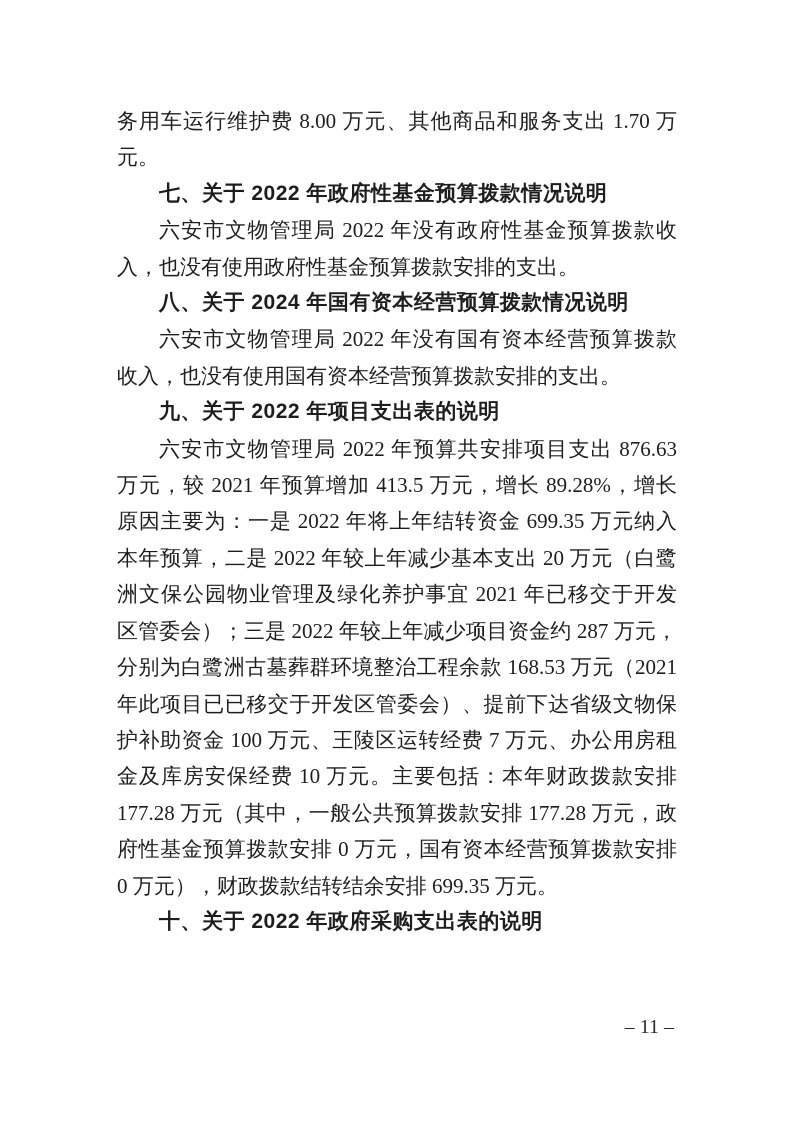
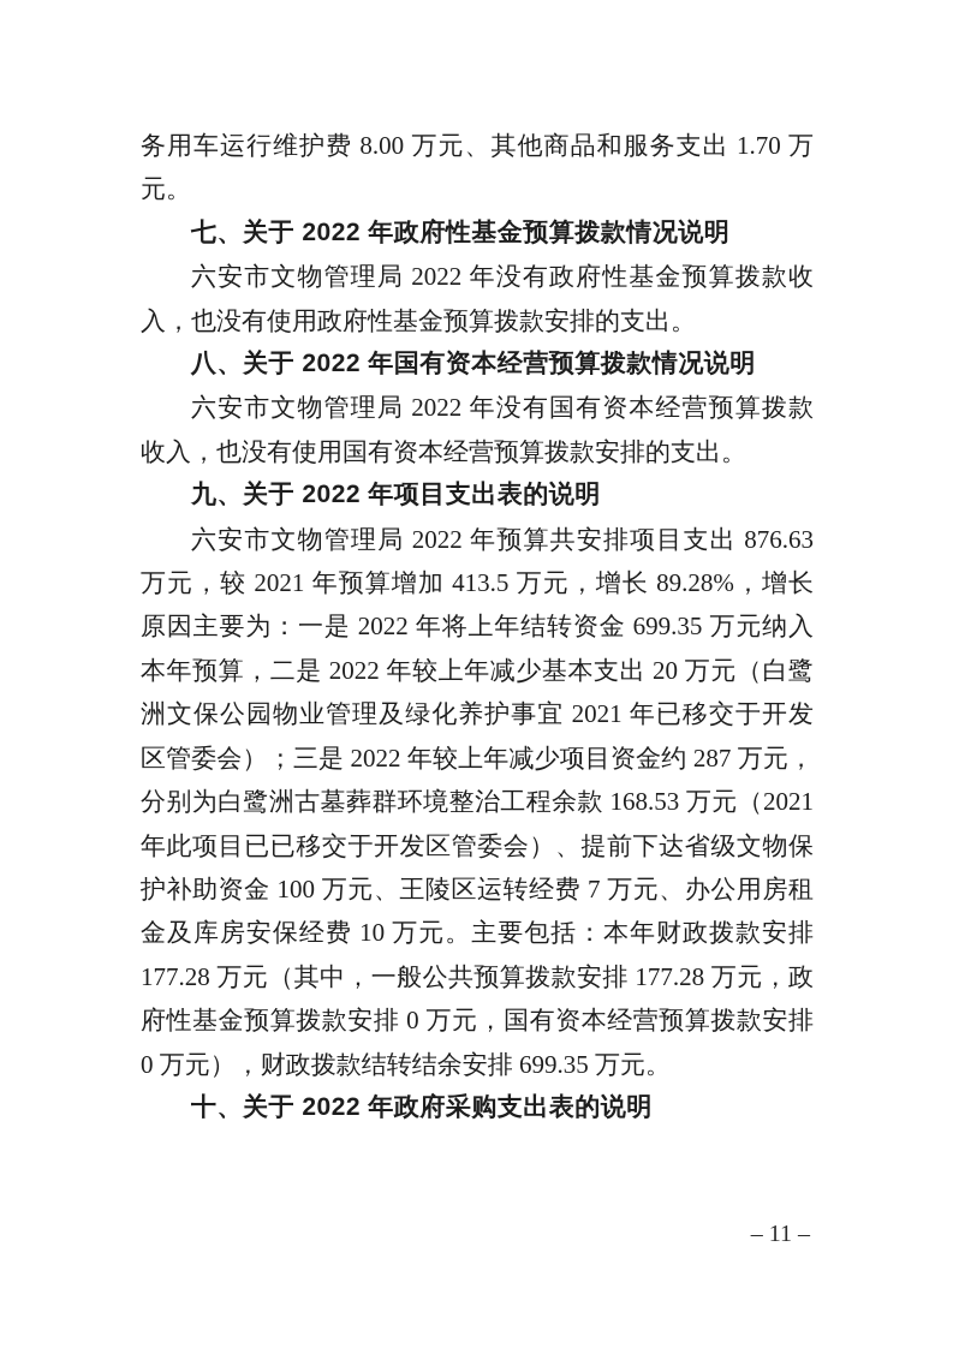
  务用车运行维护费 8.00 万元、其他商品和服务支出 1.70 万
  元。
  七、关于 2022 年政府性基金预算拨款情况说明
  六安市文物管理局 2022 年没有政府性基金预算拨款收
  入，也没有使用政府性基金预算拨款安排的支出。
- 八、关于 2024 年国有资本经营预算拨款情况说明
+ 八、关于 2022 年国有资本经营预算拨款情况说明
  六安市文物管理局 2022 年没有国有资本经营预算拨款
  收入，也没有使用国有资本经营预算拨款安排的支出。
  九、关于 2022 年项目支出表的说明
  六安市文物管理局 2022 年预算共安排项目支出 876.63
  万元，较 2021 年预算增加 413.5 万元，增长 89.28%，增长
  原因主要为：一是 2022 年将上年结转资金 699.35 万元纳入
  本年预算，二是 2022 年较上年减少基本支出 20 万元（白鹭
  洲文保公园物业管理及绿化养护事宜 2021 年已移交于开发
  区管委会）；三是 2022 年较上年减少项目资金约 287 万元，
  分别为白鹭洲古墓葬群环境整治工程余款 168.53 万元（2021
  年此项目已已移交于开发区管委会）、提前下达省级文物保
  护补助资金 100 万元、王陵区运转经费 7 万元、办公用房租
  金及库房安保经费 10 万元。主要包括：本年财政拨款安排
  177.28 万元（其中，一般公共预算拨款安排 177.28 万元，政
  府性基金预算拨款安排 0 万元，国有资本经营预算拨款安排
  0 万元），财政拨款结转结余安排 699.35 万元。
  十、关于 2022 年政府采购支出表的说明
  – 11 –
